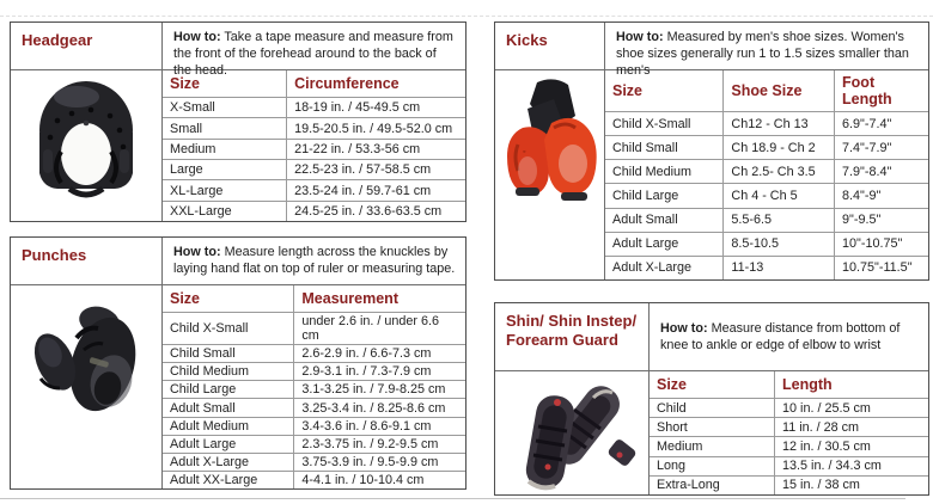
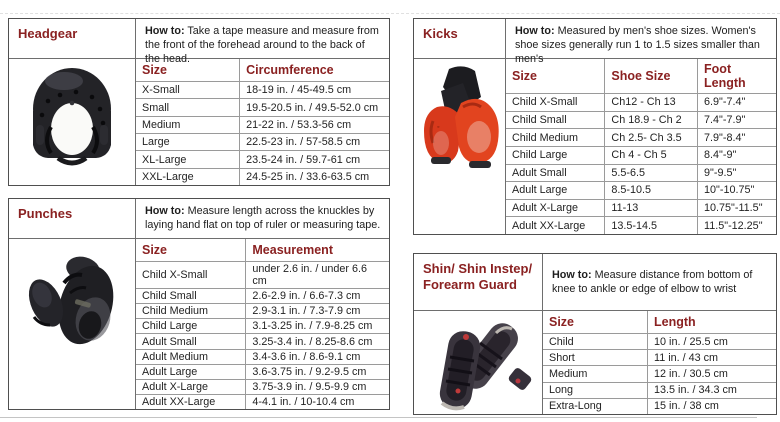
  Headgear
  How to: Take a tape measure and measure from the front of the forehead around to the back of the head.
  Size	Circumference
  X-Small	18-19 in. / 45-49.5 cm
  Small	19.5-20.5 in. / 49.5-52.0 cm
  Medium	21-22 in. / 53.3-56 cm
  Large	22.5-23 in. / 57-58.5 cm
  XL-Large	23.5-24 in. / 59.7-61 cm
  XXL-Large	24.5-25 in. / 33.6-63.5 cm
  Punches
  How to: Measure length across the knuckles by laying hand flat on top of ruler or measuring tape.
  Size	Measurement
  Child X-Small	under 2.6 in. / under 6.6 cm
  Child Small	2.6-2.9 in. / 6.6-7.3 cm
  Child Medium	2.9-3.1 in. / 7.3-7.9 cm
  Child Large	3.1-3.25 in. / 7.9-8.25 cm
  Adult Small	3.25-3.4 in. / 8.25-8.6 cm
  Adult Medium	3.4-3.6 in. / 8.6-9.1 cm
- Adult Large	2.3-3.75 in. / 9.2-9.5 cm
+ Adult Large	3.6-3.75 in. / 9.2-9.5 cm
  Adult X-Large	3.75-3.9 in. / 9.5-9.9 cm
  Adult XX-Large	4-4.1 in. / 10-10.4 cm
  Kicks
  How to: Measured by men's shoe sizes. Women's shoe sizes generally run 1 to 1.5 sizes smaller than men's
  Size	Shoe Size	Foot Length
  Child X-Small	Ch12 - Ch 13	6.9"-7.4"
  Child Small	Ch 18.9 - Ch 2	7.4"-7.9"
  Child Medium	Ch 2.5- Ch 3.5	7.9"-8.4"
  Child Large	Ch 4 - Ch 5	8.4"-9"
  Adult Small	5.5-6.5	9"-9.5"
  Adult Large	8.5-10.5	10"-10.75"
  Adult X-Large	11-13	10.75"-11.5"
+ Adult XX-Large	13.5-14.5	11.5"-12.25"
  Shin/ Shin Instep/
  Forearm Guard
  How to: Measure distance from bottom of knee to ankle or edge of elbow to wrist
  Size	Length
  Child	10 in. / 25.5 cm
- Short	11 in. / 28 cm
+ Short	11 in. / 43 cm
  Medium	12 in. / 30.5 cm
  Long	13.5 in. / 34.3 cm
  Extra-Long	15 in. / 38 cm
